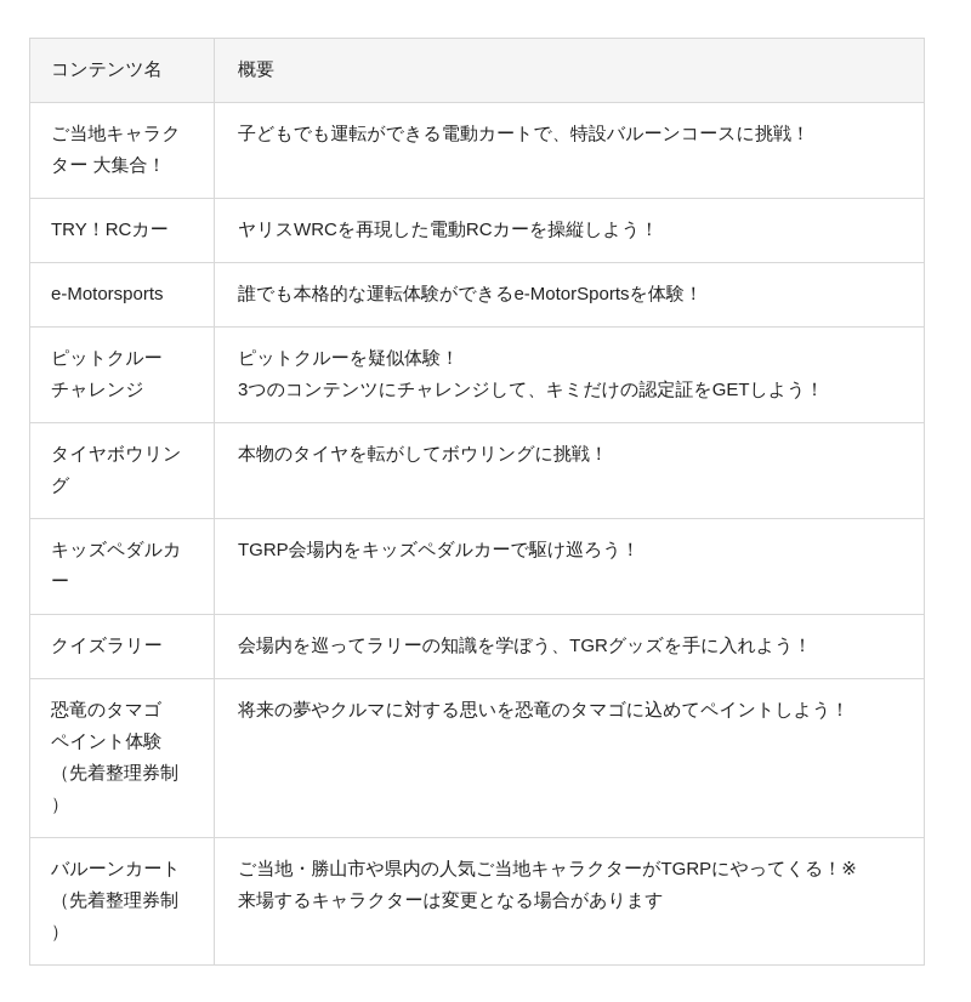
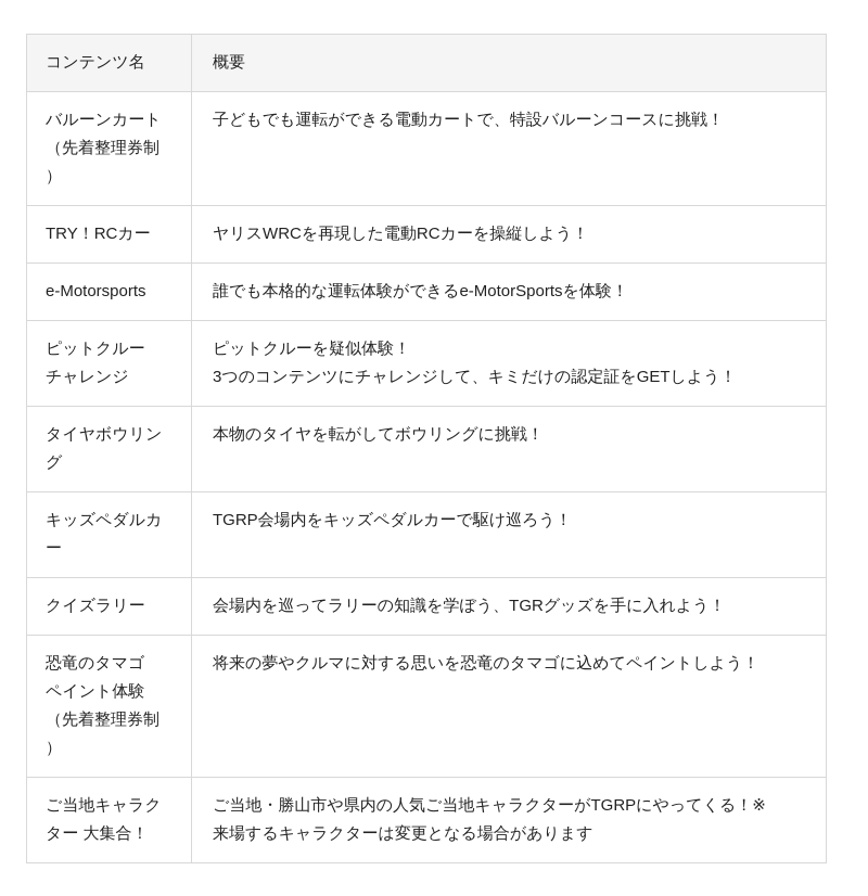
  コンテンツ名	概要
- ご当地キャラク ター 大集合！	子どもでも運転ができる電動カートで、特設バルーンコースに挑戦！
+ バルーンカート （先着整理券制 ）	子どもでも運転ができる電動カートで、特設バルーンコースに挑戦！
  TRY！RCカー	ヤリスWRCを再現した電動RCカーを操縦しよう！
  e-Motorsports	誰でも本格的な運転体験ができるe-MotorSportsを体験！
  ピットクルー チャレンジ	ピットクルーを疑似体験！ 3つのコンテンツにチャレンジして、キミだけの認定証をGETしよう！
  タイヤボウリン グ	本物のタイヤを転がしてボウリングに挑戦！
  キッズペダルカ ー	TGRP会場内をキッズペダルカーで駆け巡ろう！
  クイズラリー	会場内を巡ってラリーの知識を学ぼう、TGRグッズを手に入れよう！
  恐竜のタマゴ ペイント体験 （先着整理券制 ）	将来の夢やクルマに対する思いを恐竜のタマゴに込めてペイントしよう！
- バルーンカート （先着整理券制 ）	ご当地・勝山市や県内の人気ご当地キャラクターがTGRPにやってくる！※ 来場するキャラクターは変更となる場合があります
+ ご当地キャラク ター 大集合！	ご当地・勝山市や県内の人気ご当地キャラクターがTGRPにやってくる！※ 来場するキャラクターは変更となる場合があります
